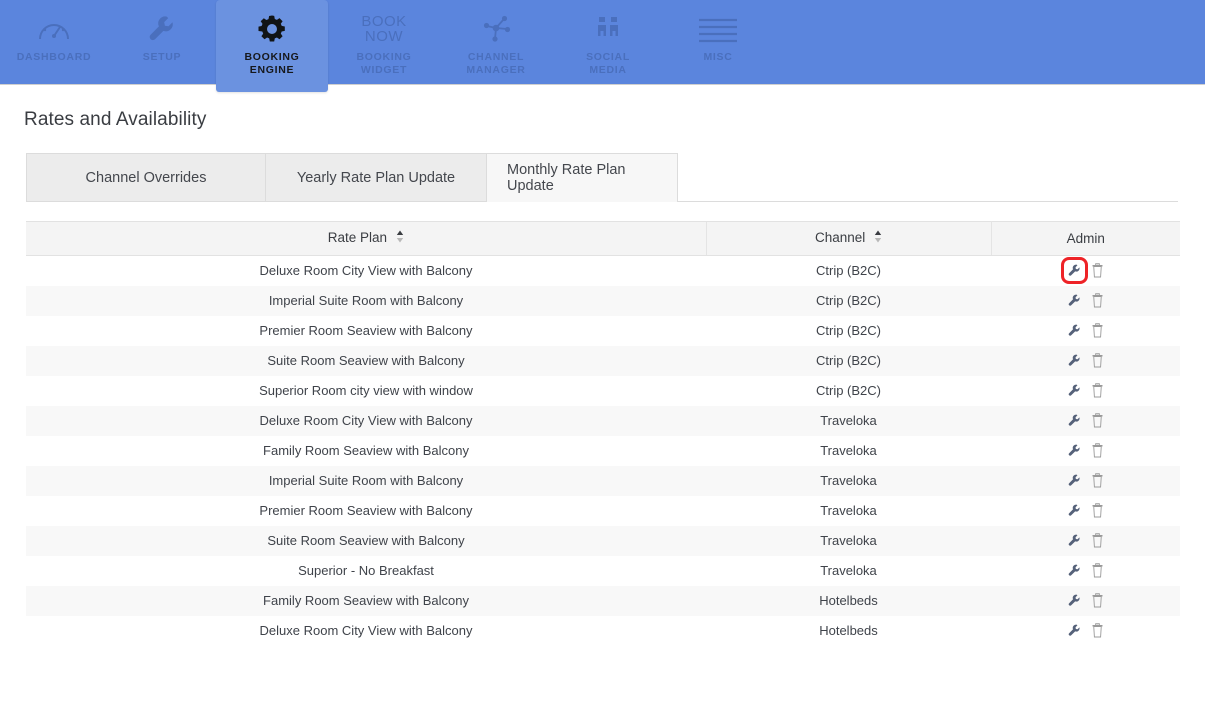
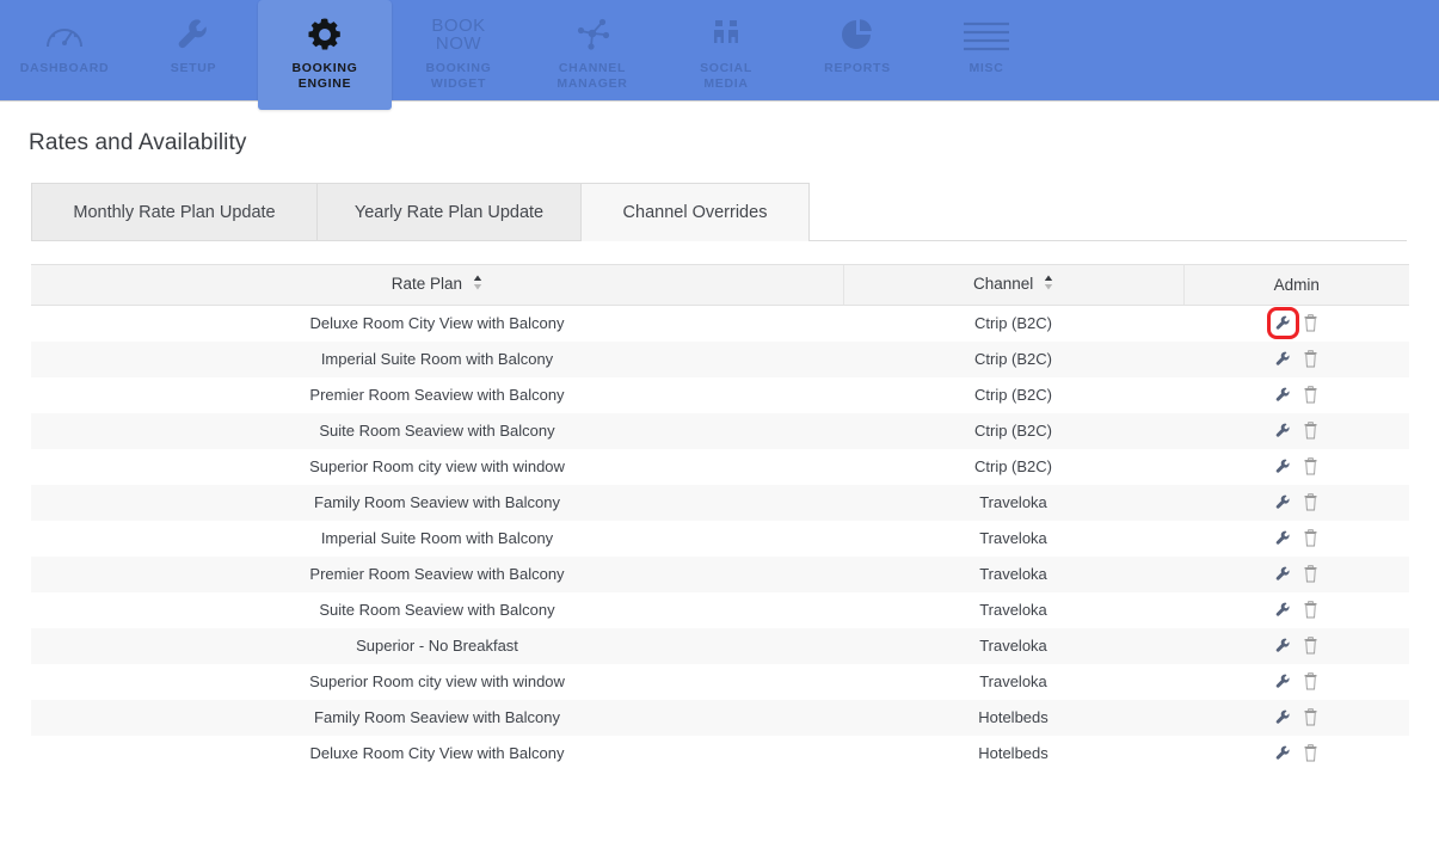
  DASHBOARD
  SETUP
  BOOKING
  ENGINE
  BOOK
  NOW
  BOOKING
  WIDGET
  CHANNEL
  MANAGER
  SOCIAL
  MEDIA
+ REPORTS
  MISC
  Rates and Availability
- Channel Overrides
+ Monthly Rate Plan Update
  Yearly Rate Plan Update
- Monthly Rate Plan Update
+ Channel Overrides
  Rate Plan	Channel	Admin
  Deluxe Room City View with Balcony	Ctrip (B2C)
  Imperial Suite Room with Balcony	Ctrip (B2C)
  Premier Room Seaview with Balcony	Ctrip (B2C)
  Suite Room Seaview with Balcony	Ctrip (B2C)
  Superior Room city view with window	Ctrip (B2C)
- Deluxe Room City View with Balcony	Traveloka
  Family Room Seaview with Balcony	Traveloka
  Imperial Suite Room with Balcony	Traveloka
  Premier Room Seaview with Balcony	Traveloka
  Suite Room Seaview with Balcony	Traveloka
  Superior - No Breakfast	Traveloka
+ Superior Room city view with window	Traveloka
  Family Room Seaview with Balcony	Hotelbeds
  Deluxe Room City View with Balcony	Hotelbeds
